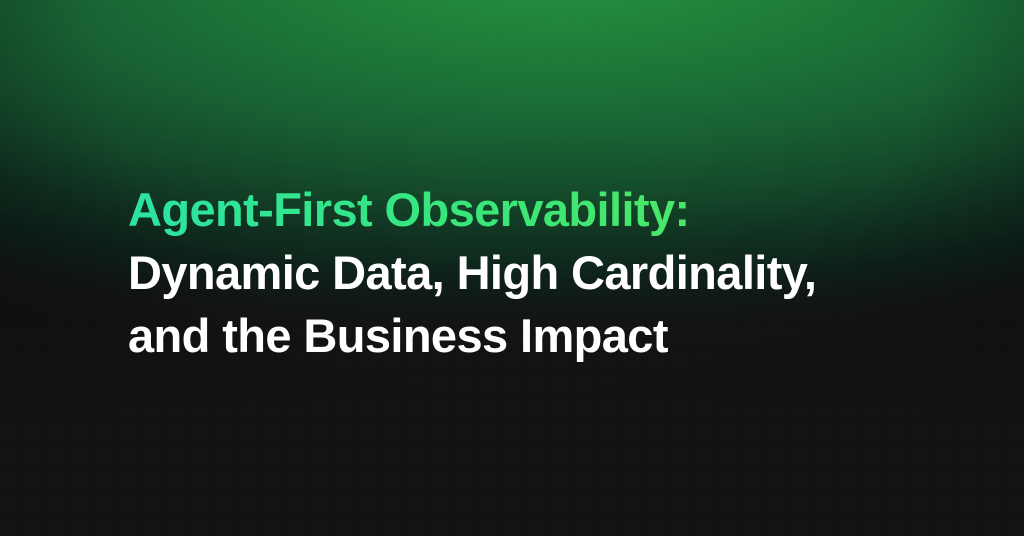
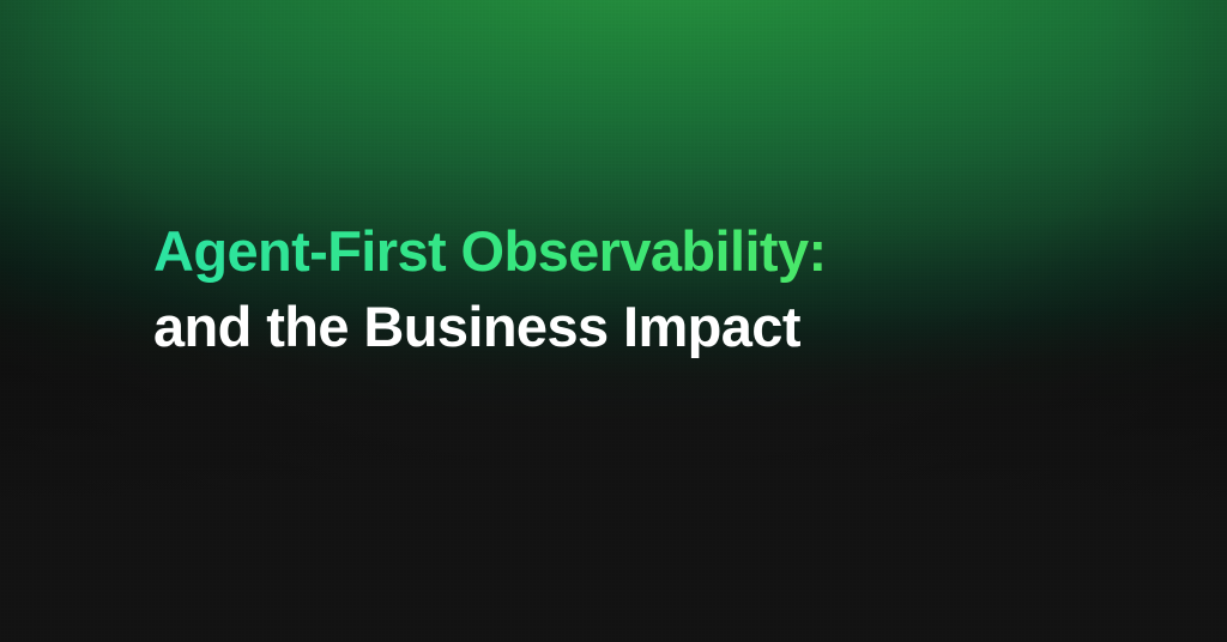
  Agent-First Observability:
- Dynamic Data, High Cardinality,
  and the Business Impact
